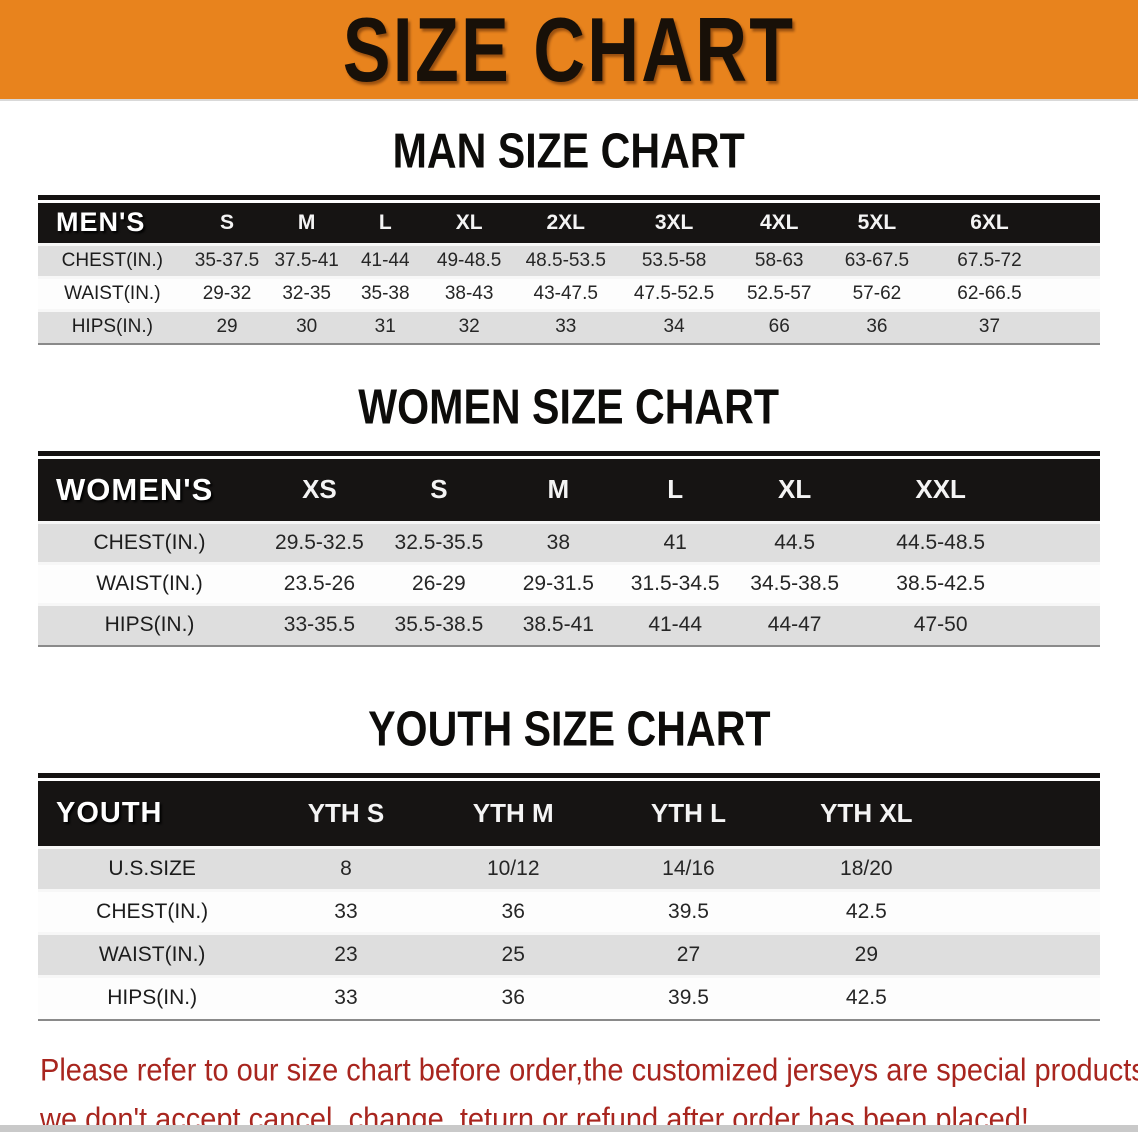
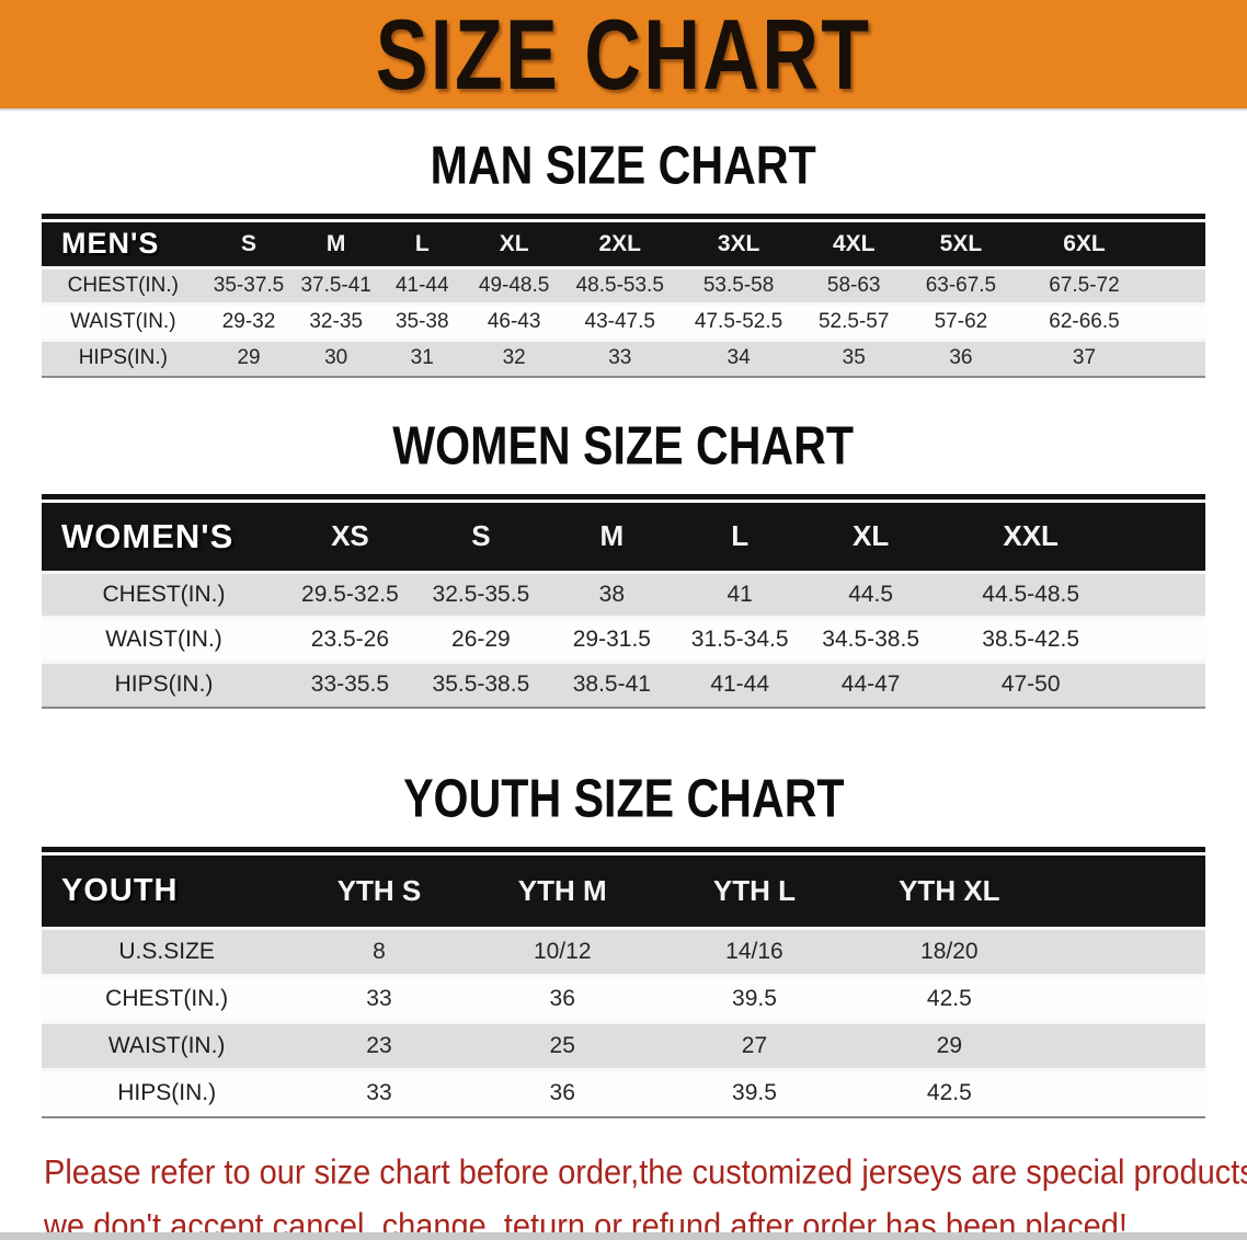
  SIZE CHART
  MAN SIZE CHART
  MEN'S	S	M	L	XL	2XL	3XL	4XL	5XL	6XL
  CHEST(IN.)	35-37.5	37.5-41	41-44	49-48.5	48.5-53.5	53.5-58	58-63	63-67.5	67.5-72
- WAIST(IN.)	29-32	32-35	35-38	38-43	43-47.5	47.5-52.5	52.5-57	57-62	62-66.5
+ WAIST(IN.)	29-32	32-35	35-38	46-43	43-47.5	47.5-52.5	52.5-57	57-62	62-66.5
- HIPS(IN.)	29	30	31	32	33	34	66	36	37
+ HIPS(IN.)	29	30	31	32	33	34	35	36	37
  WOMEN SIZE CHART
  WOMEN'S	XS	S	M	L	XL	XXL
  CHEST(IN.)	29.5-32.5	32.5-35.5	38	41	44.5	44.5-48.5
  WAIST(IN.)	23.5-26	26-29	29-31.5	31.5-34.5	34.5-38.5	38.5-42.5
  HIPS(IN.)	33-35.5	35.5-38.5	38.5-41	41-44	44-47	47-50
  YOUTH SIZE CHART
  YOUTH	YTH S	YTH M	YTH L	YTH XL
  U.S.SIZE	8	10/12	14/16	18/20
  CHEST(IN.)	33	36	39.5	42.5
  WAIST(IN.)	23	25	27	29
  HIPS(IN.)	33	36	39.5	42.5
  Please refer to our size chart before order,the customized jerseys are special product
  we don't accept cancel, change, teturn or refund after order has been placed!
